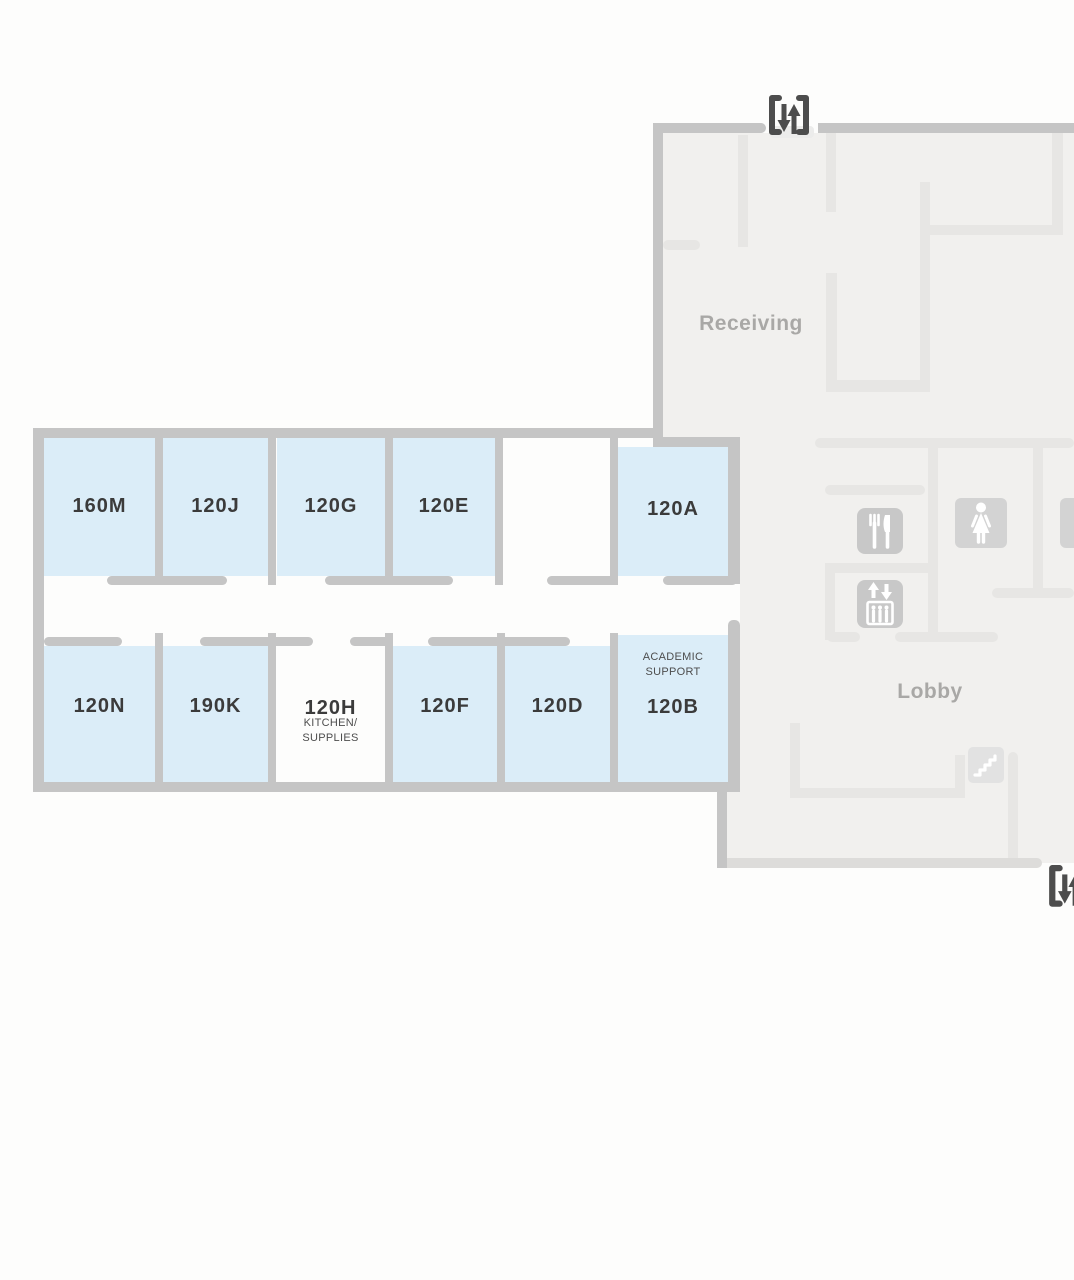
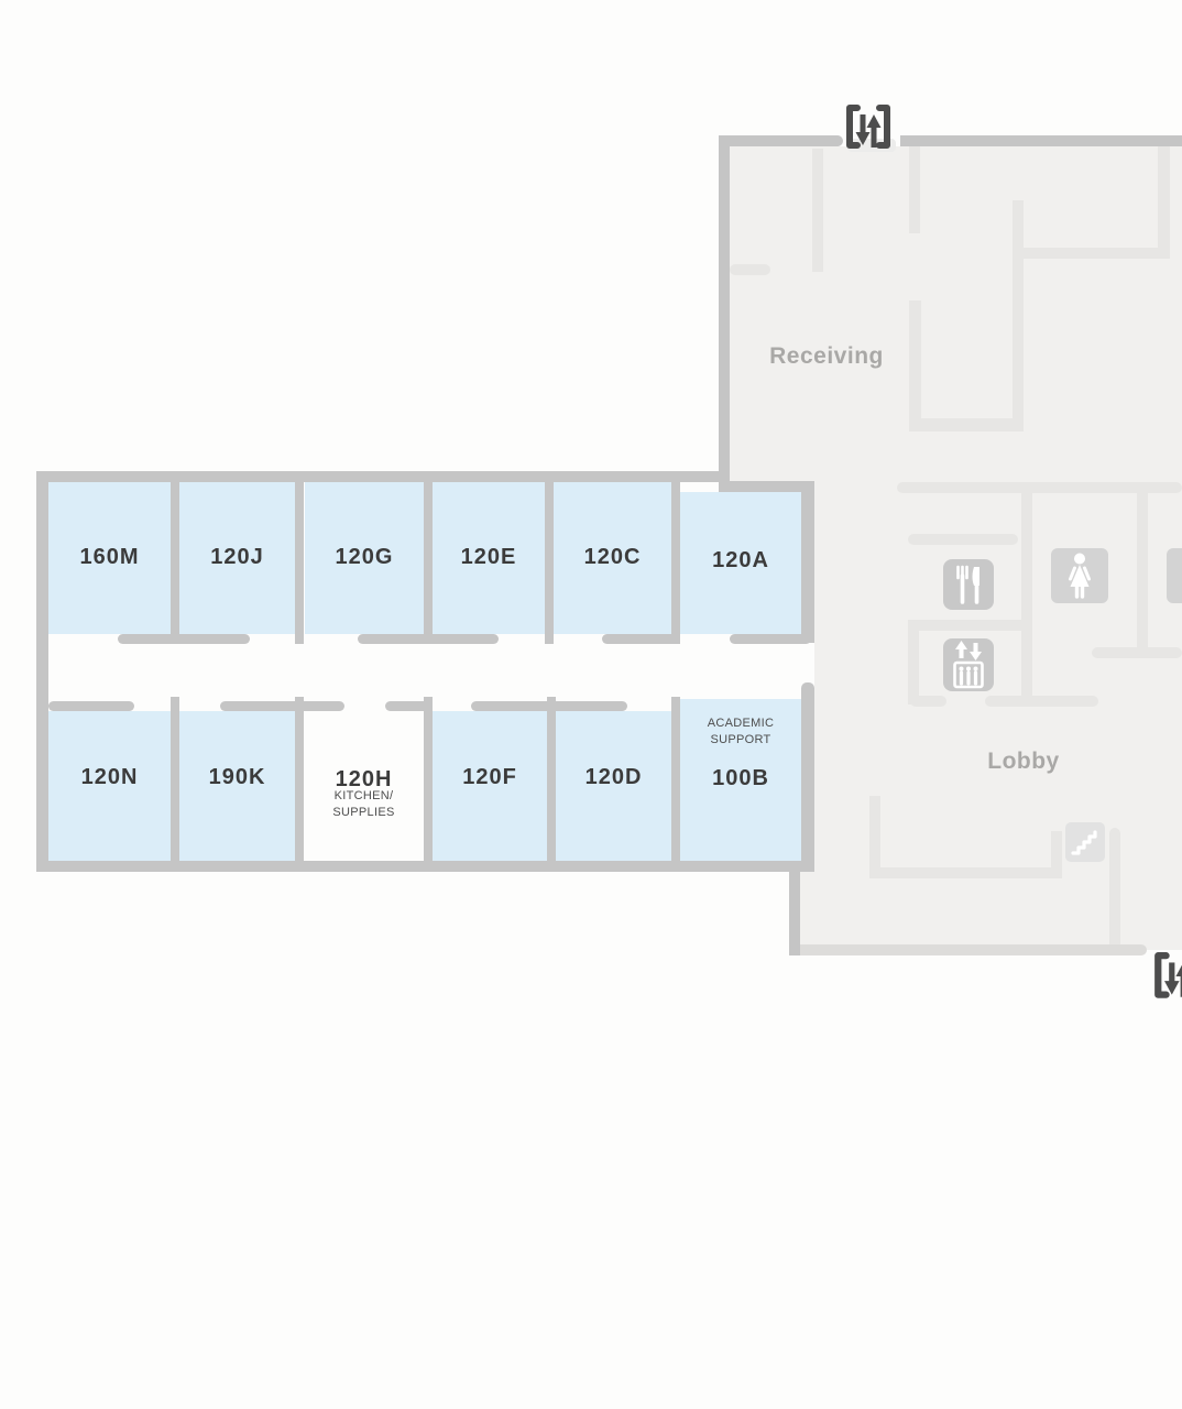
  160M
  120J
  120G
  120E
+ 120C
  120A
  120N
  190K
  120H
  KITCHEN/
  SUPPLIES
  120F
  120D
  ACADEMIC
  SUPPORT
- 120B
+ 100B
  Receiving
  Lobby
